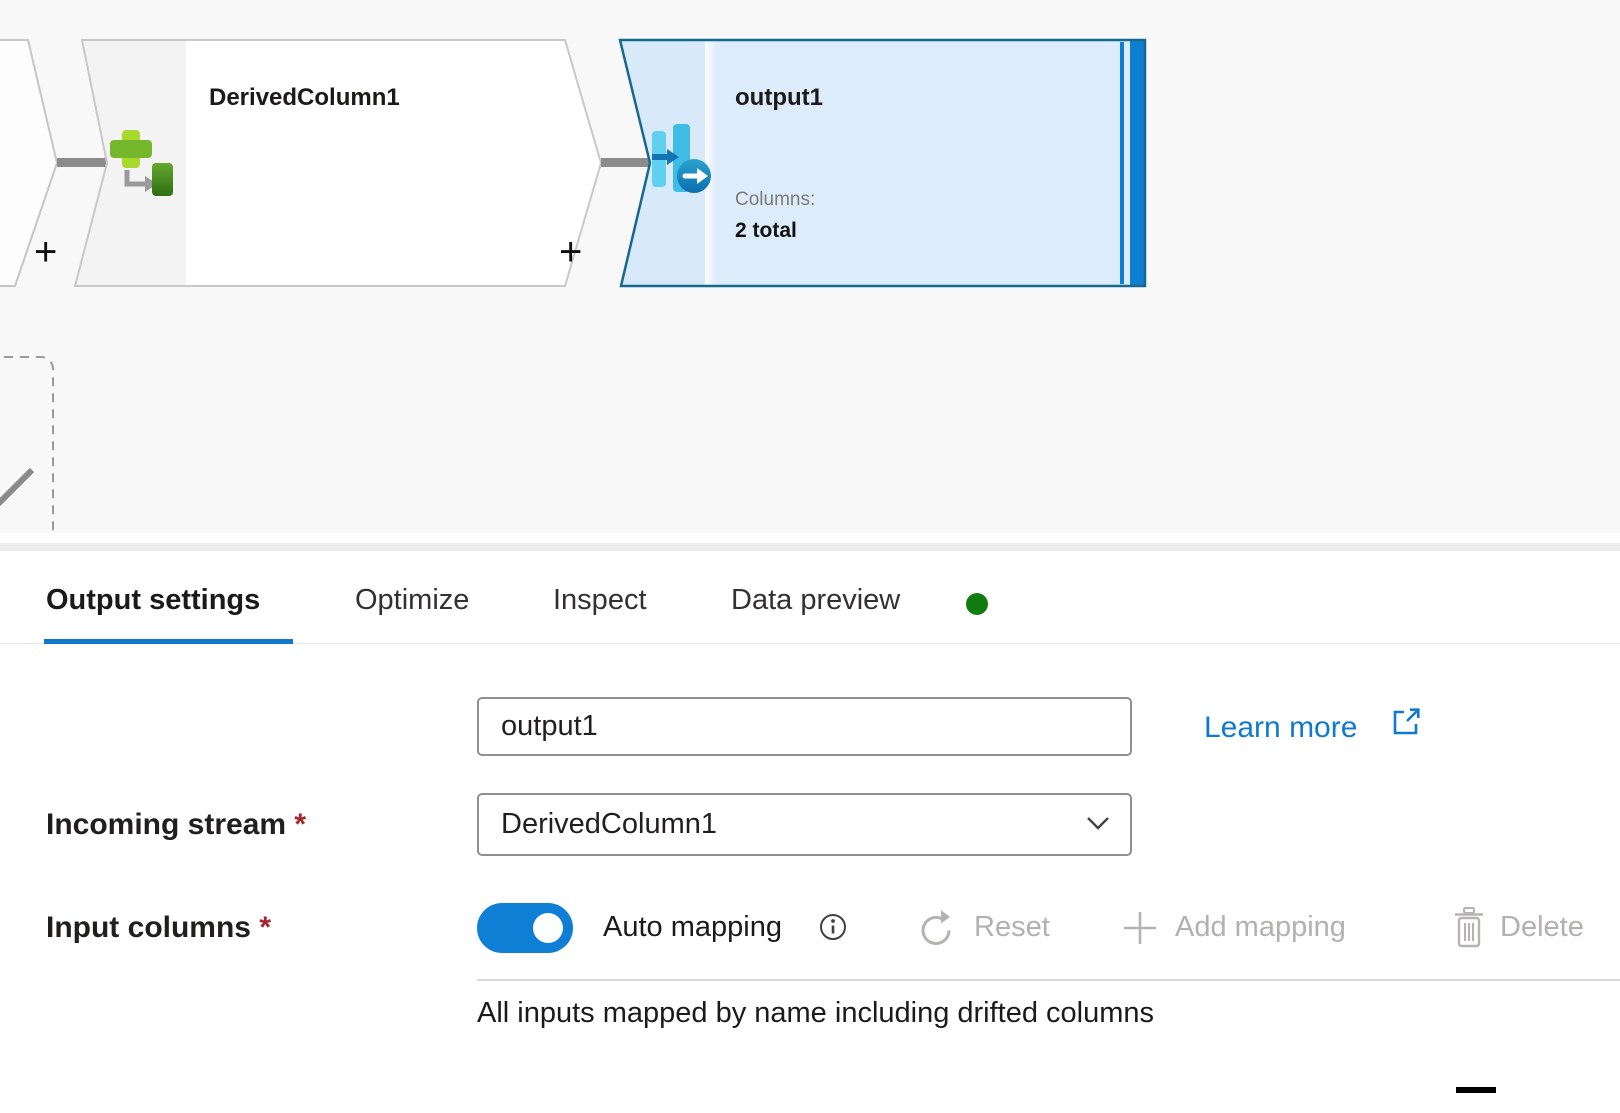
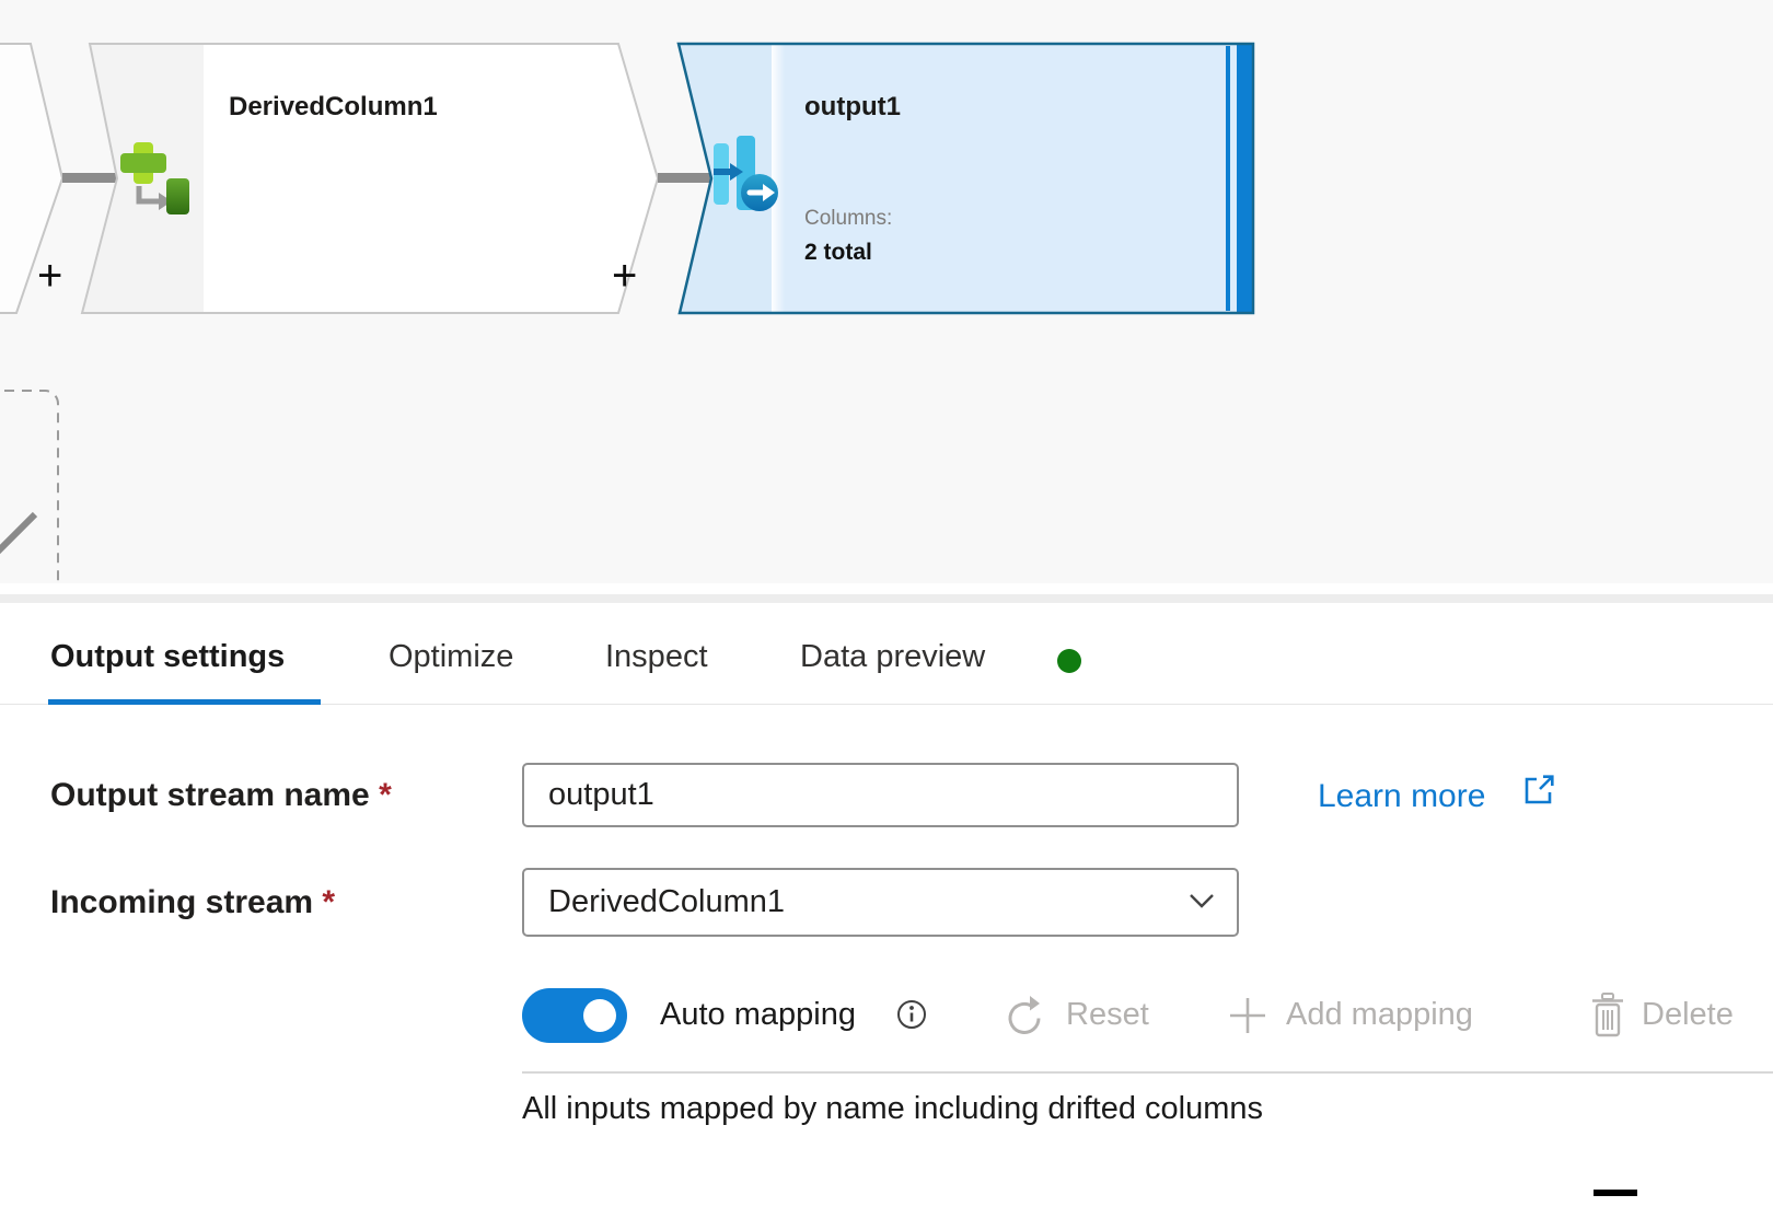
  DerivedColumn1
  output1
  Columns:
  2 total
  +
  +
  Output settings
  Optimize
  Inspect
  Data preview
+ Output stream name *
  output1
  Learn more
  Incoming stream *
  DerivedColumn1
- Input columns *
  Auto mapping
  Reset
  Add mapping
  Delete
  All inputs mapped by name including drifted columns
